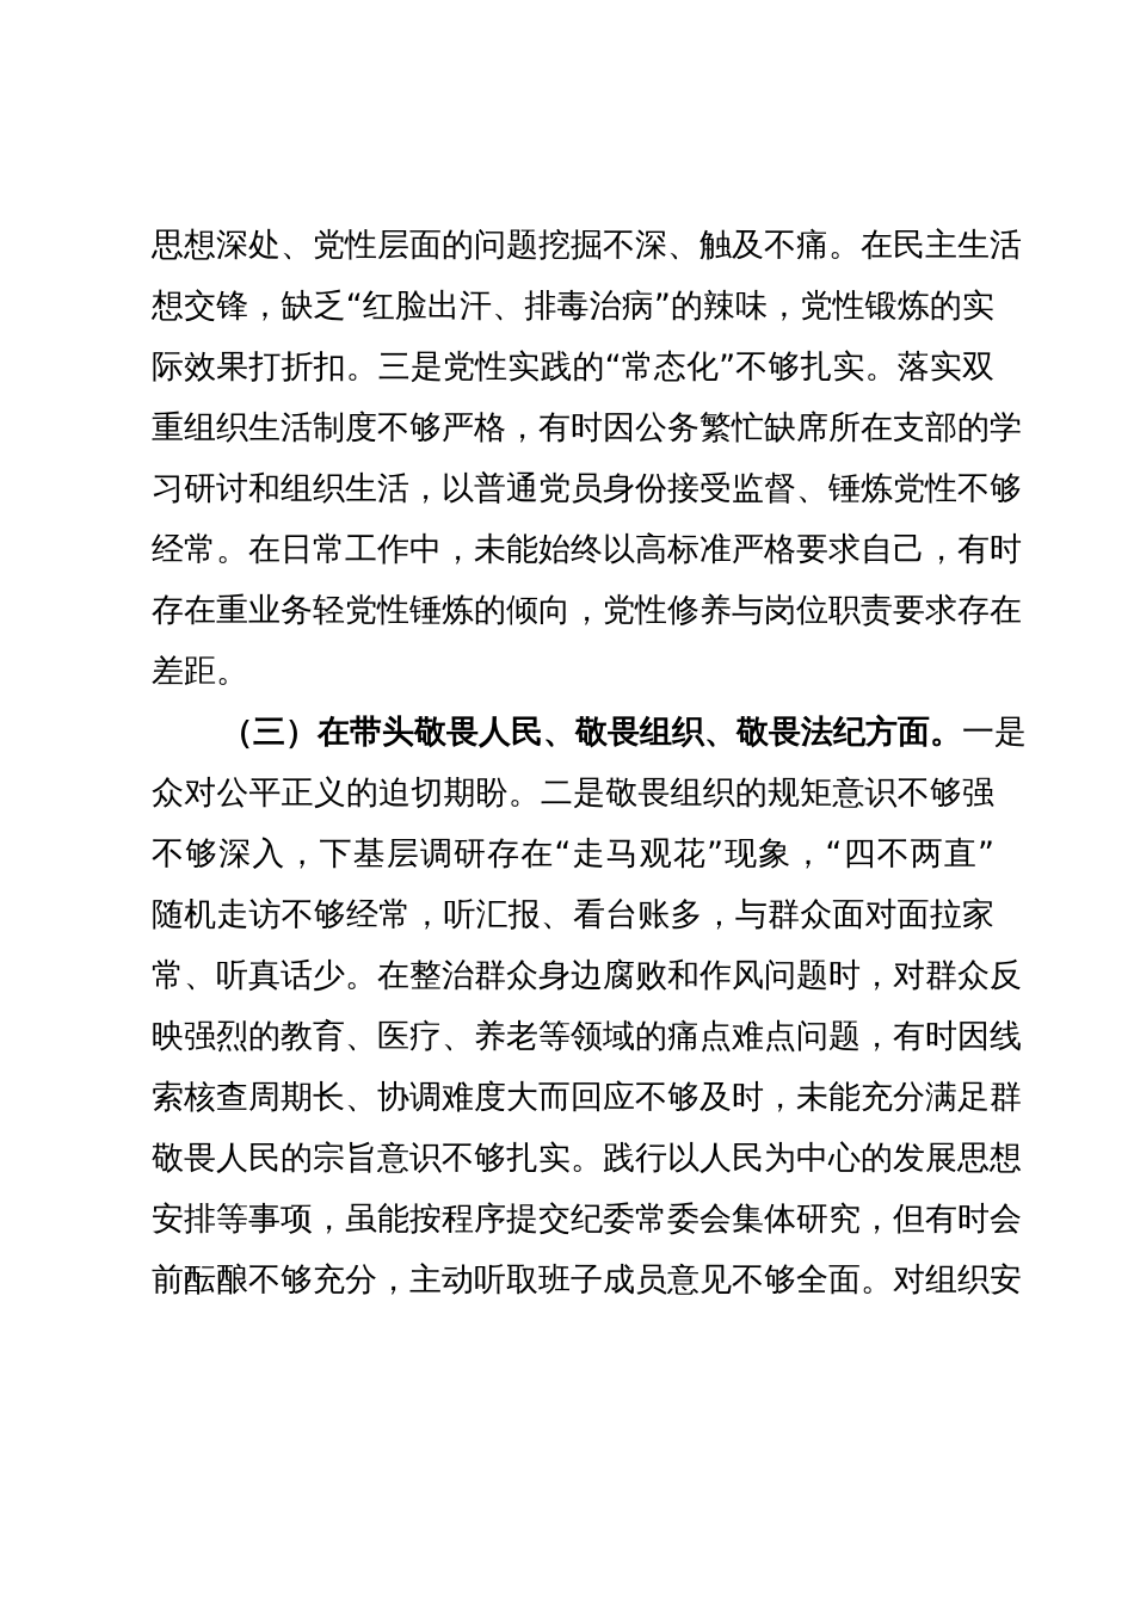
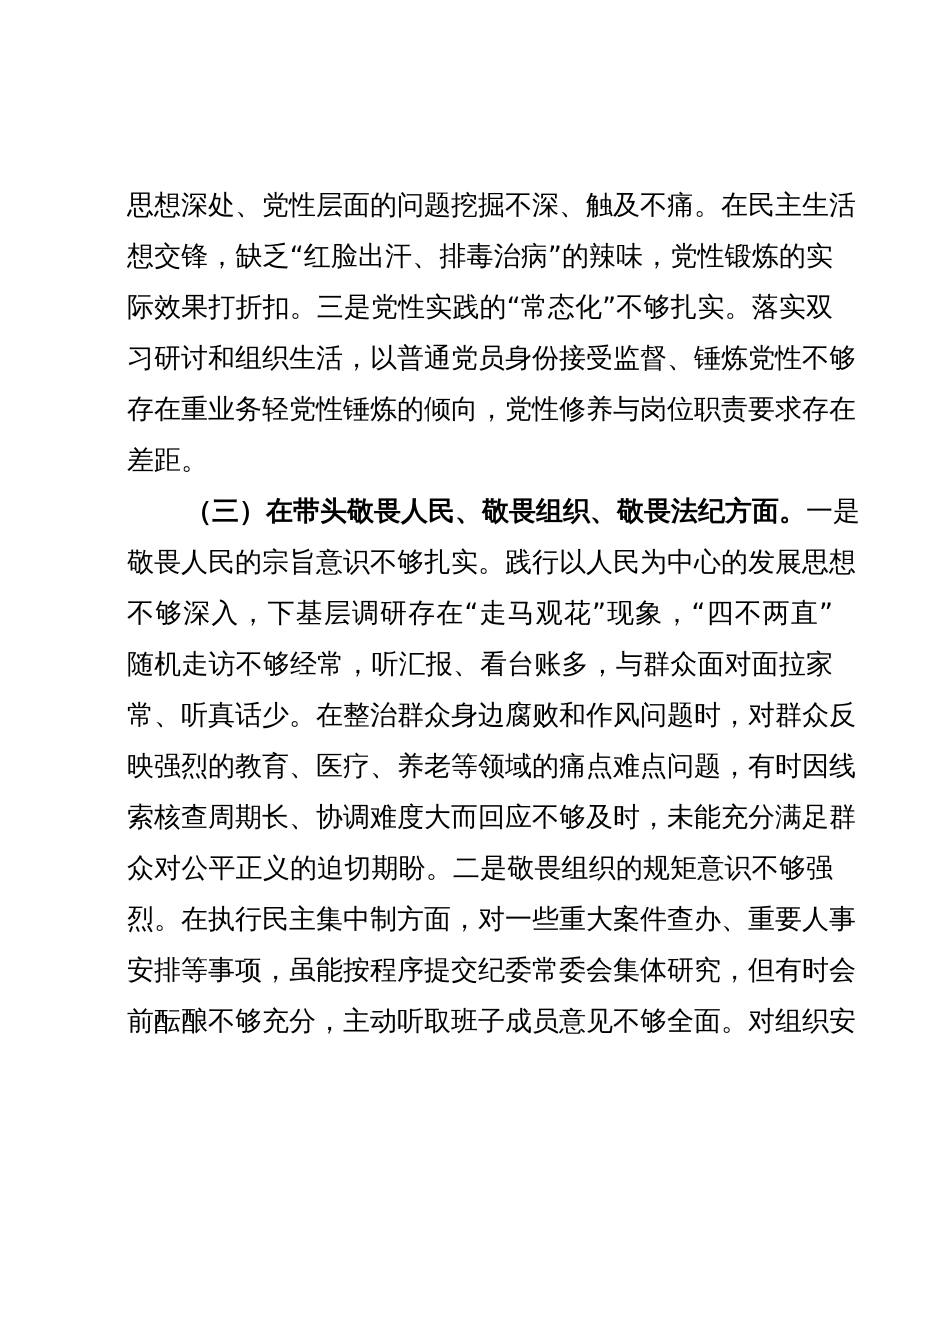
  思想深处、党性层面的问题挖掘不深、触及不痛。在民主生活
  想交锋，缺乏“红脸出汗、排毒治病”的辣味，党性锻炼的实
  际效果打折扣。三是党性实践的“常态化”不够扎实。落实双
- 重组织生活制度不够严格，有时因公务繁忙缺席所在支部的学
  习研讨和组织生活，以普通党员身份接受监督、锤炼党性不够
- 经常。在日常工作中，未能始终以高标准严格要求自己，有时
  存在重业务轻党性锤炼的倾向，党性修养与岗位职责要求存在
  差距。
  （三）在带头敬畏人民、敬畏组织、敬畏法纪方面。一是
- 众对公平正义的迫切期盼。二是敬畏组织的规矩意识不够强
+ 敬畏人民的宗旨意识不够扎实。践行以人民为中心的发展思想
  不够深入，下基层调研存在“走马观花”现象，“四不两直”
  随机走访不够经常，听汇报、看台账多，与群众面对面拉家
  常、听真话少。在整治群众身边腐败和作风问题时，对群众反
  映强烈的教育、医疗、养老等领域的痛点难点问题，有时因线
  索核查周期长、协调难度大而回应不够及时，未能充分满足群
- 敬畏人民的宗旨意识不够扎实。践行以人民为中心的发展思想
+ 众对公平正义的迫切期盼。二是敬畏组织的规矩意识不够强
+ 烈。在执行民主集中制方面，对一些重大案件查办、重要人事
  安排等事项，虽能按程序提交纪委常委会集体研究，但有时会
  前酝酿不够充分，主动听取班子成员意见不够全面。对组织安
